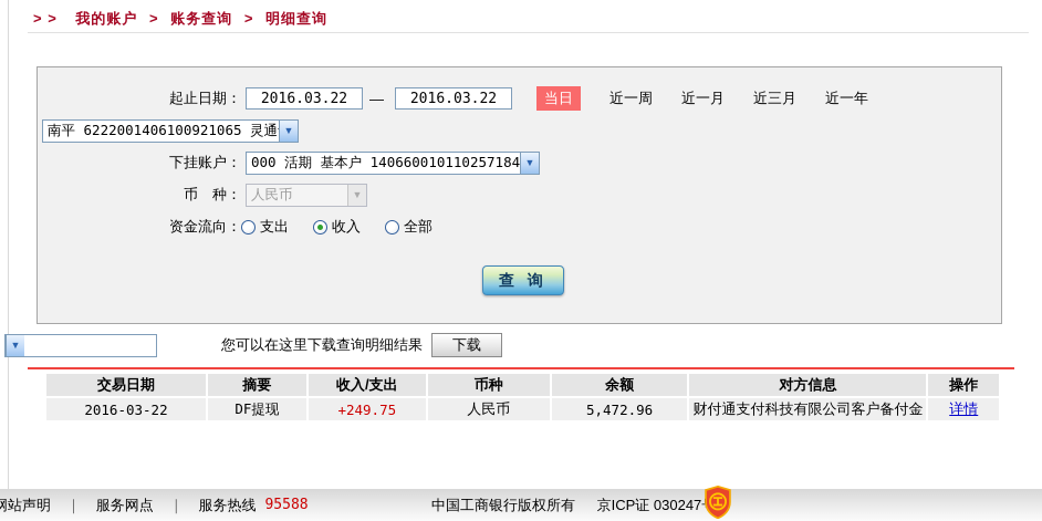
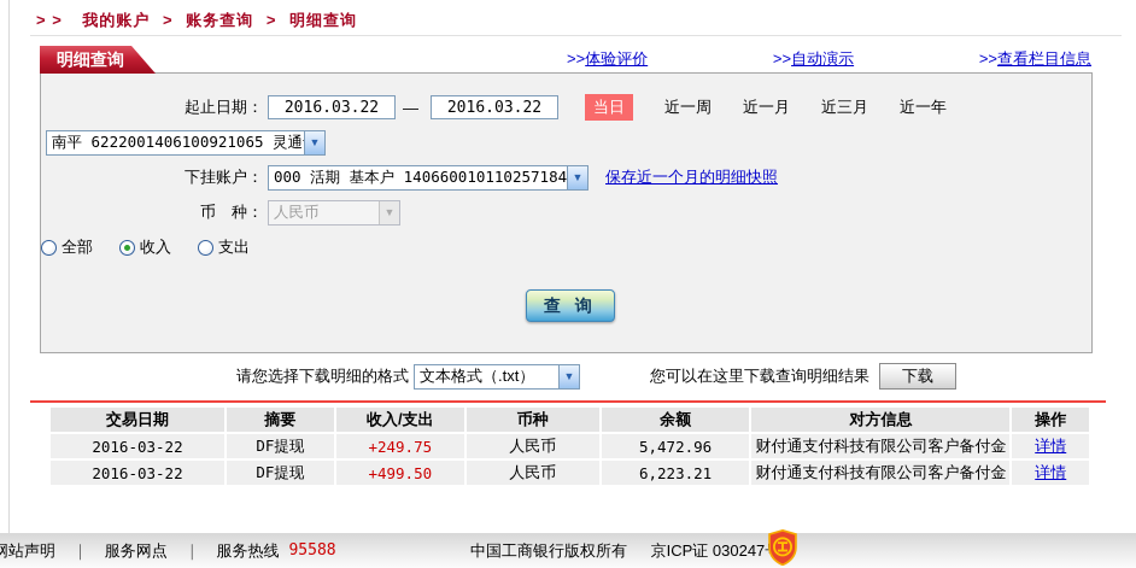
  > > 我的账户 > 账务查询 > 明细查询
+ 明细查询
+ >>体验评价
+ >>自动演示
+ >>查看栏目信息
  起止日期：
  2016.03.22
  —
  2016.03.22
  当日
  近一周
  近一月
  近三月
  近一年
  南平 6222001406100921065 灵通
  ▼
  下挂账户：
  000 活期 基本户 140660010110257184
  ▼
+ 保存近一个月的明细快照
  币 种：
  人民币
  ▼
- 资金流向：
- 支出
+ 全部
  收入
- 全部
+ 支出
  查 询
+ 请您选择下载明细的格式
+ 文本格式（.txt）
  ▼
  您可以在这里下载查询明细结果
  下载
  交易日期	摘要	收入/支出	币种	余额	对方信息	操作
  2016-03-22	DF提现	+249.75	人民币	5,472.96	财付通支付科技有限公司客户备付金	详情
+ 2016-03-22	DF提现	+499.50	人民币	6,223.21	财付通支付科技有限公司客户备付金	详情
  网站声明
  ｜
  服务网点
  ｜
  服务热线
  95588
  中国工商银行版权所有 京ICP证 030247
